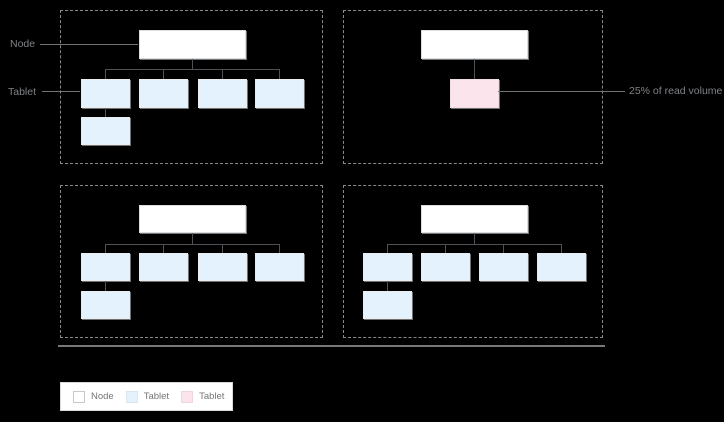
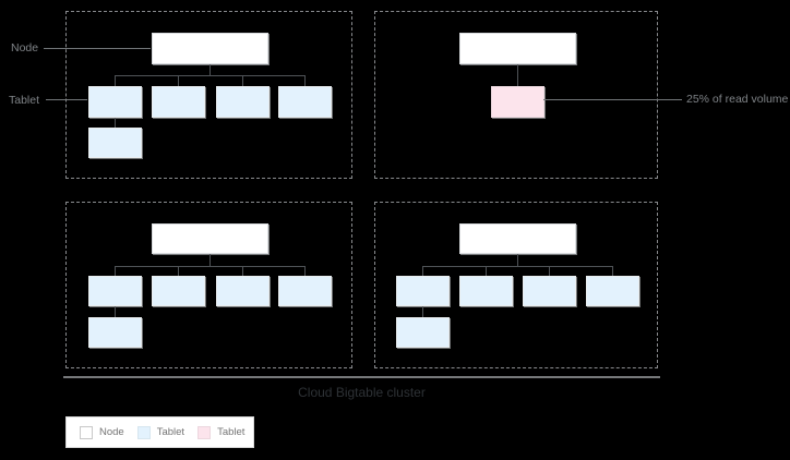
  Node
  Tablet
  25% of read volume
+ Cloud Bigtable cluster
  Node
  Tablet
  Tablet
